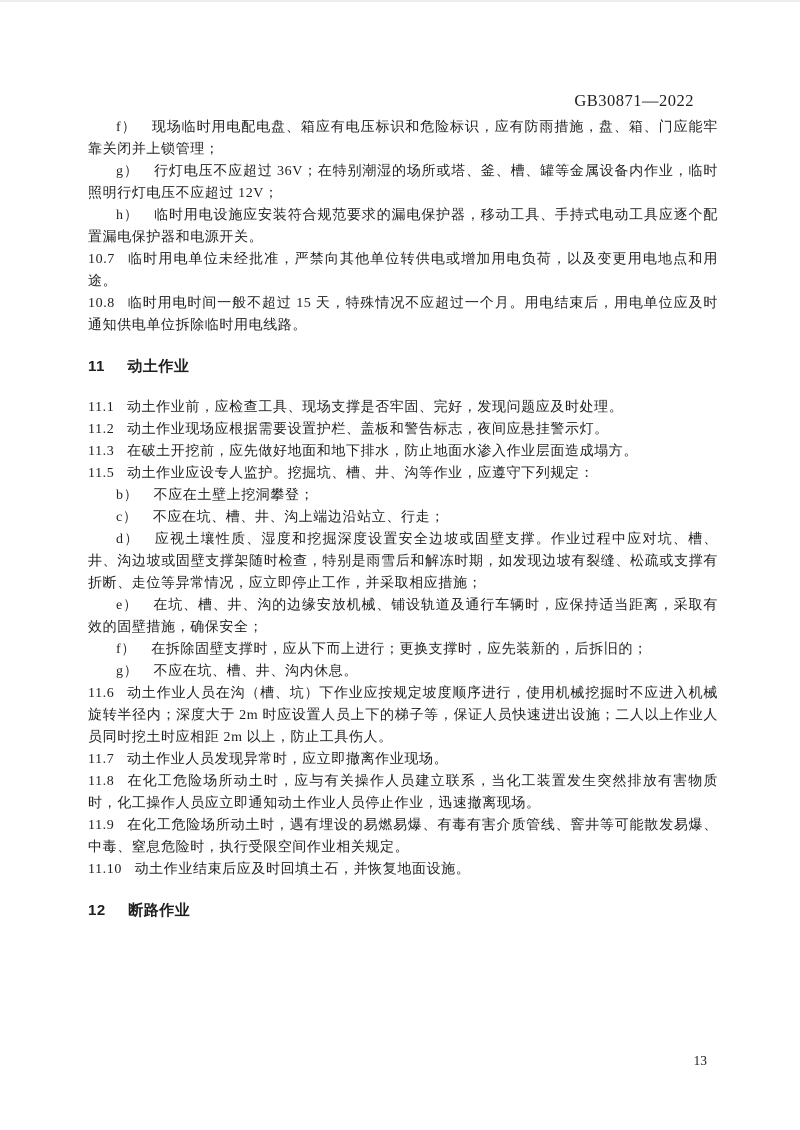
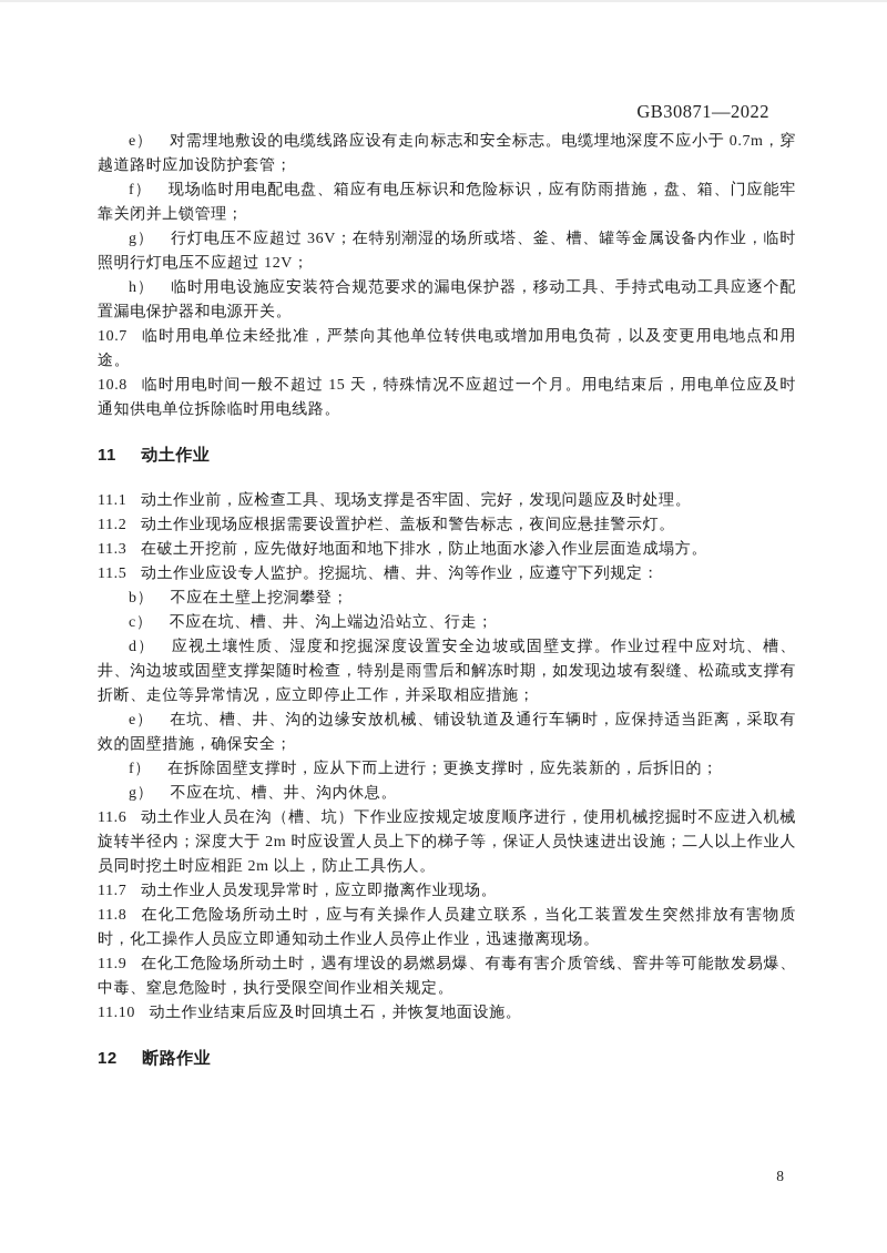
  GB30871—2022
+ e） 对需埋地敷设的电缆线路应设有走向标志和安全标志。电缆埋地深度不应小于 0.7m，穿越道路时应加设防护套管；
  f） 现场临时用电配电盘、箱应有电压标识和危险标识，应有防雨措施，盘、箱、门应能牢靠关闭并上锁管理；
  g） 行灯电压不应超过 36V；在特别潮湿的场所或塔、釜、槽、罐等金属设备内作业，临时照明行灯电压不应超过 12V；
  h） 临时用电设施应安装符合规范要求的漏电保护器，移动工具、手持式电动工具应逐个配置漏电保护器和电源开关。
  10.7 临时用电单位未经批准，严禁向其他单位转供电或增加用电负荷，以及变更用电地点和用途。
  10.8 临时用电时间一般不超过 15 天，特殊情况不应超过一个月。用电结束后，用电单位应及时通知供电单位拆除临时用电线路。
  11 动土作业
  11.1 动土作业前，应检查工具、现场支撑是否牢固、完好，发现问题应及时处理。
  11.2 动土作业现场应根据需要设置护栏、盖板和警告标志，夜间应悬挂警示灯。
  11.3 在破土开挖前，应先做好地面和地下排水，防止地面水渗入作业层面造成塌方。
  11.5 动土作业应设专人监护。挖掘坑、槽、井、沟等作业，应遵守下列规定：
  b） 不应在土壁上挖洞攀登；
  c） 不应在坑、槽、井、沟上端边沿站立、行走；
  d） 应视土壤性质、湿度和挖掘深度设置安全边坡或固壁支撑。作业过程中应对坑、槽、井、沟边坡或固壁支撑架随时检查，特别是雨雪后和解冻时期，如发现边坡有裂缝、松疏或支撑有折断、走位等异常情况，应立即停止工作，并采取相应措施；
  e） 在坑、槽、井、沟的边缘安放机械、铺设轨道及通行车辆时，应保持适当距离，采取有效的固壁措施，确保安全；
  f） 在拆除固壁支撑时，应从下而上进行；更换支撑时，应先装新的，后拆旧的；
  g） 不应在坑、槽、井、沟内休息。
  11.6 动土作业人员在沟（槽、坑）下作业应按规定坡度顺序进行，使用机械挖掘时不应进入机械旋转半径内；深度大于 2m 时应设置人员上下的梯子等，保证人员快速进出设施；二人以上作业人员同时挖土时应相距 2m 以上，防止工具伤人。
  11.7 动土作业人员发现异常时，应立即撤离作业现场。
  11.8 在化工危险场所动土时，应与有关操作人员建立联系，当化工装置发生突然排放有害物质时，化工操作人员应立即通知动土作业人员停止作业，迅速撤离现场。
  11.9 在化工危险场所动土时，遇有埋设的易燃易爆、有毒有害介质管线、窨井等可能散发易爆、中毒、窒息危险时，执行受限空间作业相关规定。
  11.10 动土作业结束后应及时回填土石，并恢复地面设施。
  12 断路作业
- 13
+ 8
